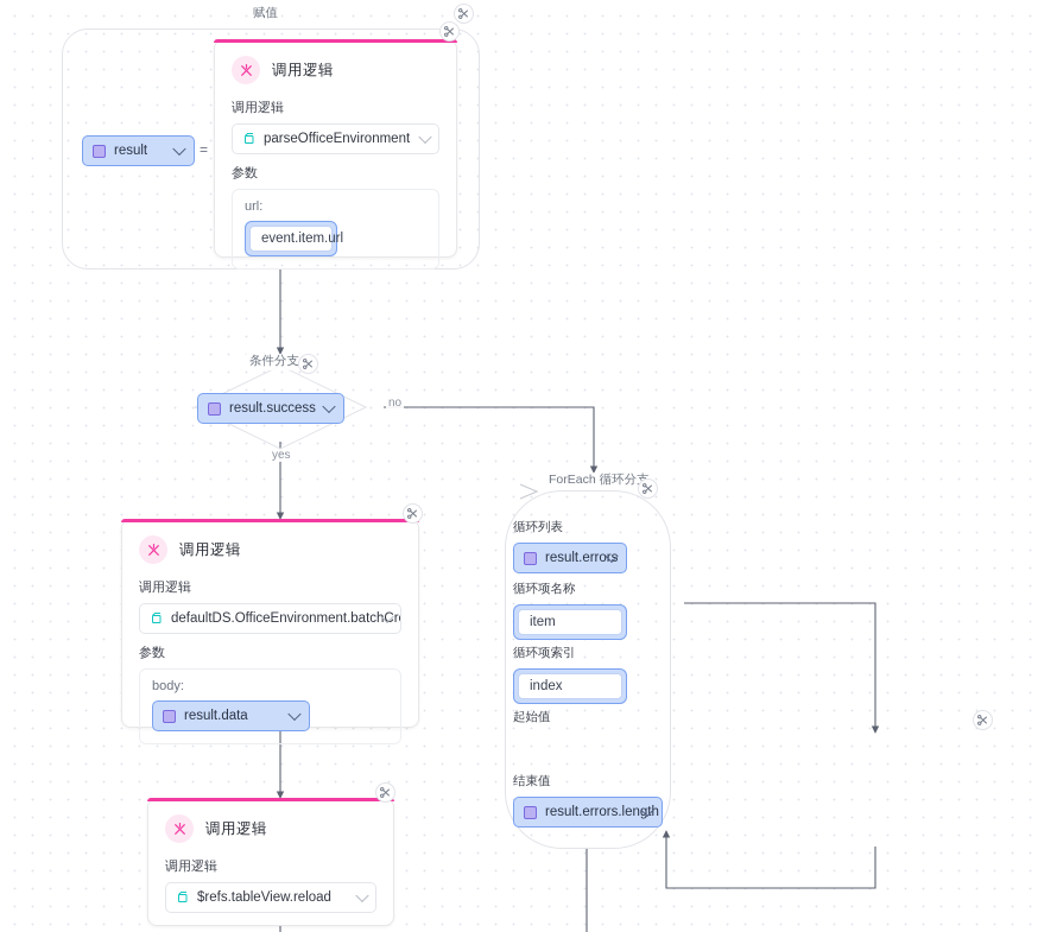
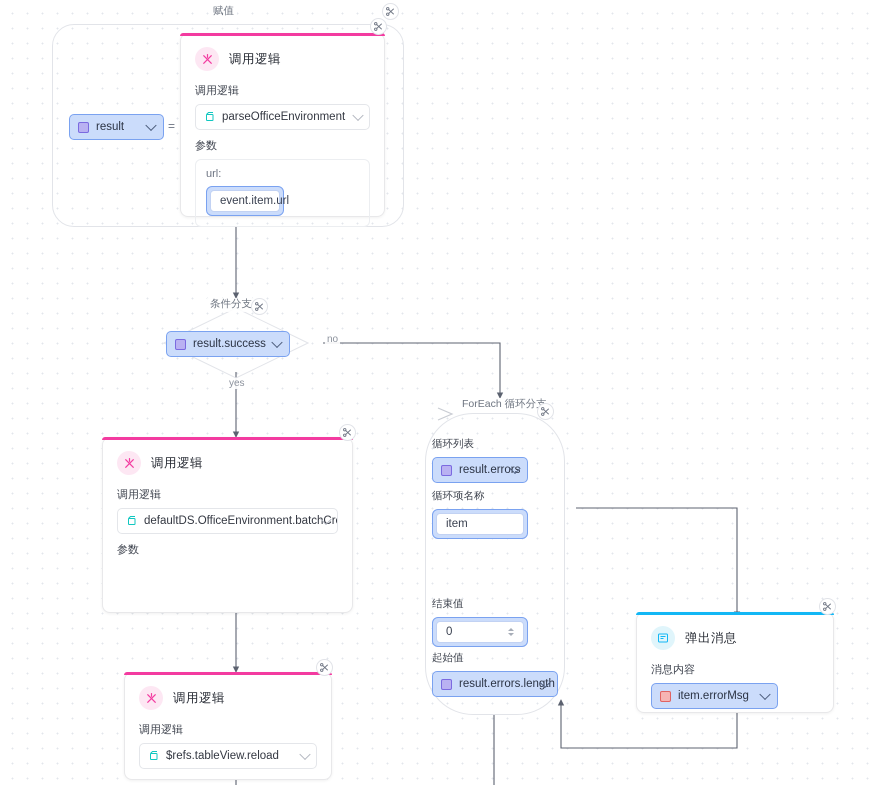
  赋值
  result
  =
  调用逻辑
  调用逻辑
  parseOfficeEnvironment
  参数
  url:
  event.item.url
  条件分支
  result.success
  yes
  no
  调用逻辑
  调用逻辑
  defaultDS.OfficeEnvironment.batchCr
  参数
- body:
- result.data
  调用逻辑
  调用逻辑
  $refs.tableView.reload
  ForEach 循环分
  循环列表
  result.errors
  循环项名称
  item
- 循环项索引
- index
- 起始值
+ 结束值
+ 0
- 结束值
+ 起始值
  result.errors.length
+ 弹出消息
+ 消息内容
+ item.errorMsg
